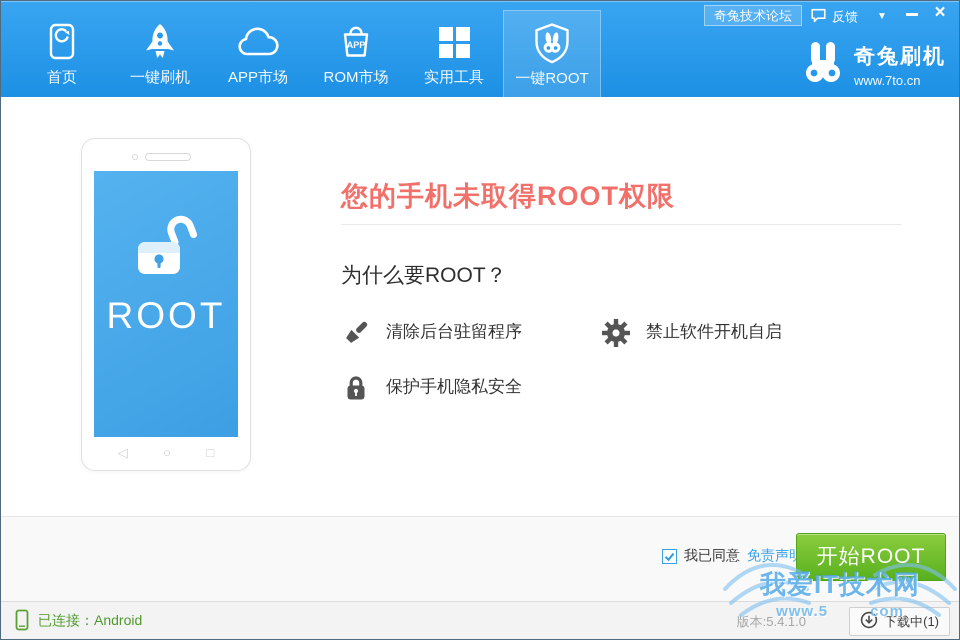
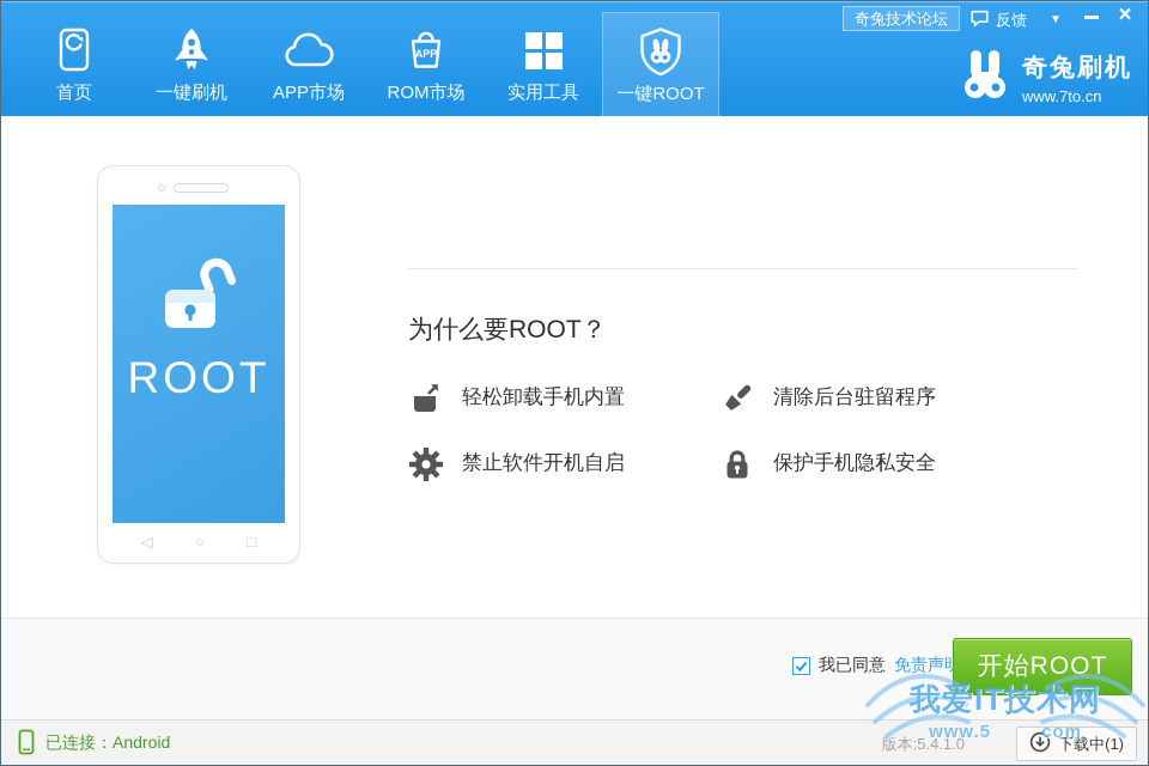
  首页
  一键刷机
  APP市场
  APP
  ROM市场
  实用工具
  一键ROOT
  奇兔技术论坛
  反馈
  ▼
  ×
  奇兔刷机
  www.7to.cn
  ROOT
  ◁
  ○
  □
- 您的手机未取得ROOT权限
  为什么要ROOT？
+ 轻松卸载手机内置
  清除后台驻留程序
  禁止软件开机自启
  保护手机隐私安全
  我已同意
  免责声
  开始ROOT
  已连接：Android
  版本:5.4.1.0
  下载中(1)
  我爱IT技术网
  www.5
  com
